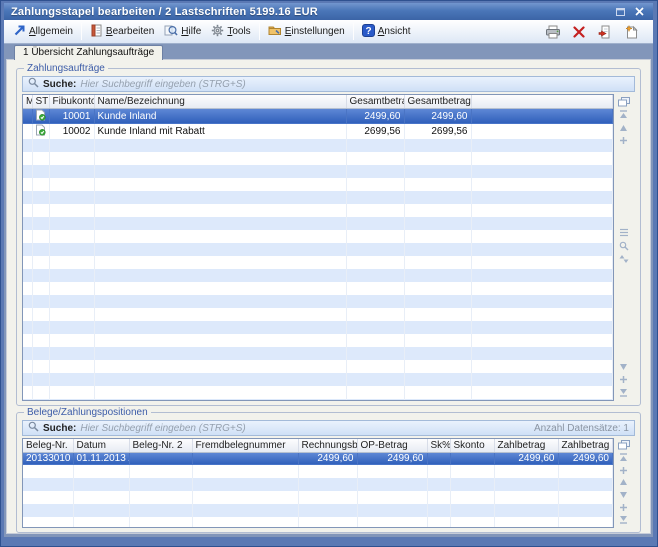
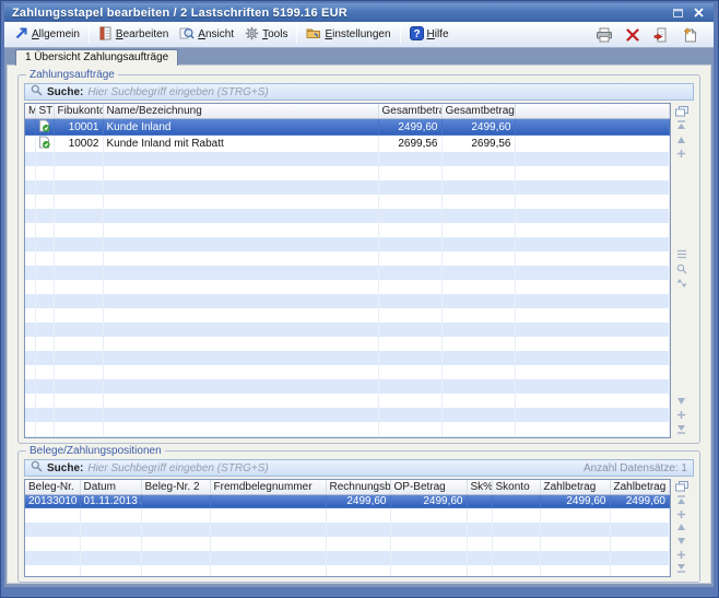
  Zahlungsstapel bearbeiten / 2 Lastschriften 5199.16 EUR
  Allgemein
  Bearbeiten
- Hilfe
+ Ansicht
  Tools
  Einstellungen
  ?
- Ansicht
+ Hilfe
  1 Übersicht Zahlungsaufträge
  Zahlungsaufträge
  Suche:
  Hier Suchbegriff eingeben (STRG+S)
  M	ST	Fibukont	Name/Bezeichnung	Gesamtbetr	Gesamtbetrag
  		10001	Kunde Inland	2499,60	2499,60
  		10002	Kunde Inland mit Rabatt	2699,56	2699,56
  Belege/Zahlungspositionen
  Suche:
  Hier Suchbegriff eingeben (STRG+S)
  Anzahl Datensätze: 1
  Beleg-Nr.	Datum	Beleg-Nr. 2	Fremdbelegnummer	Rechnungsb	OP-Betrag	Sk%	Skonto	Zahlbetrag	Zahlbetrag
  20133010	01.11.2013			2499,60	2499,60			2499,60	2499,60
